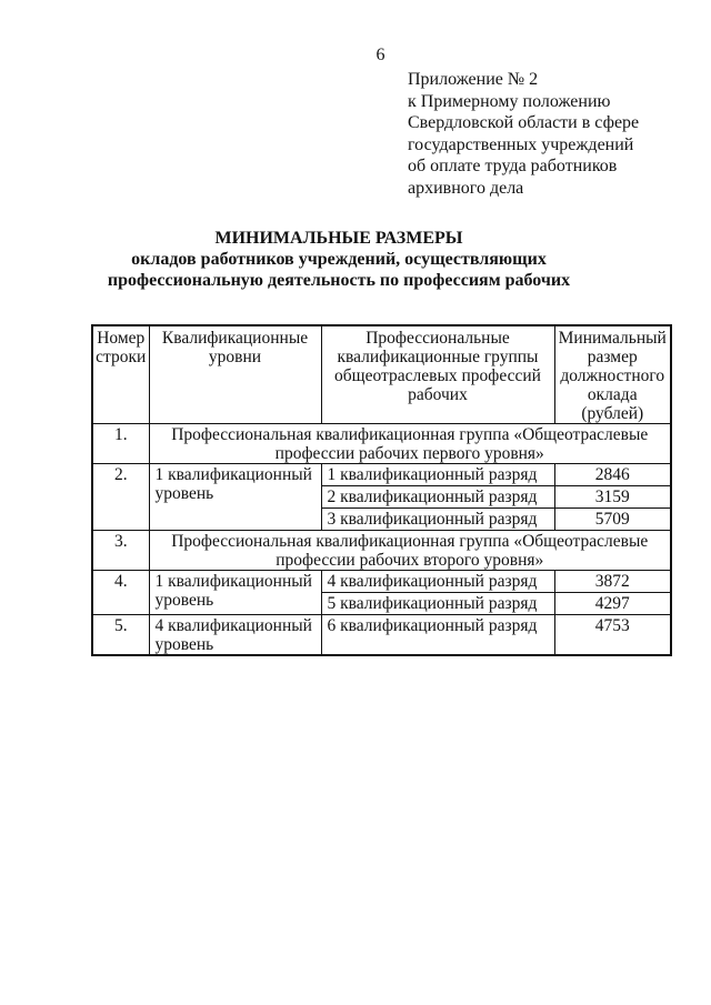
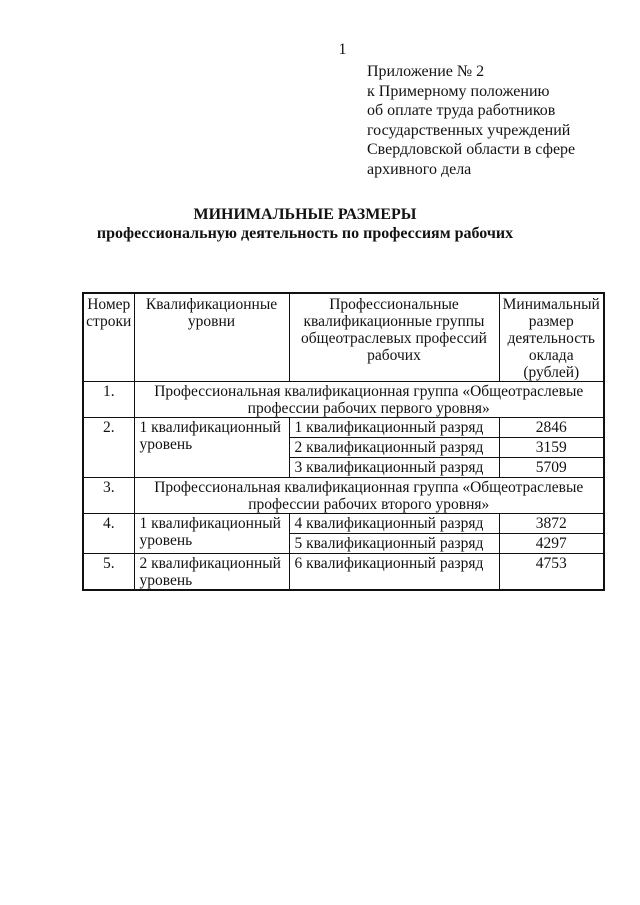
- 6
+ 1
  Приложение № 2
  к Примерному положению
- Свердловской области в сфере
+ об оплате труда работников
  государственных учреждений
- об оплате труда работников
+ Свердловской области в сфере
  архивного дела
  МИНИМАЛЬНЫЕ РАЗМЕРЫ
- окладов работников учреждений, осуществляющих
  профессиональную деятельность по профессиям рабочих
- Номер строки	Квалификационные уровни	Профессиональные квалификационные группы общеотраслевых профессий рабочих	Минимальный размер должностного оклада (рублей)
+ Номер строки	Квалификационные уровни	Профессиональные квалификационные группы общеотраслевых профессий рабочих	Минимальный размер деятельность оклада (рублей)
  1.	Профессиональная квалификационная группа «Общеотраслевые профессии рабочих первого уровня»
  2.	1 квалификационный уровень	1 квалификационный разряд	2846
  2 квалификационный разряд	3159
  3 квалификационный разряд	5709
  3.	Профессиональная квалификационная группа «Общеотраслевые профессии рабочих второго уровня»
  4.	1 квалификационный уровень	4 квалификационный разряд	3872
  5 квалификационный разряд	4297
- 5.	4 квалификационный уровень	6 квалификационный разряд	4753
+ 5.	2 квалификационный уровень	6 квалификационный разряд	4753
